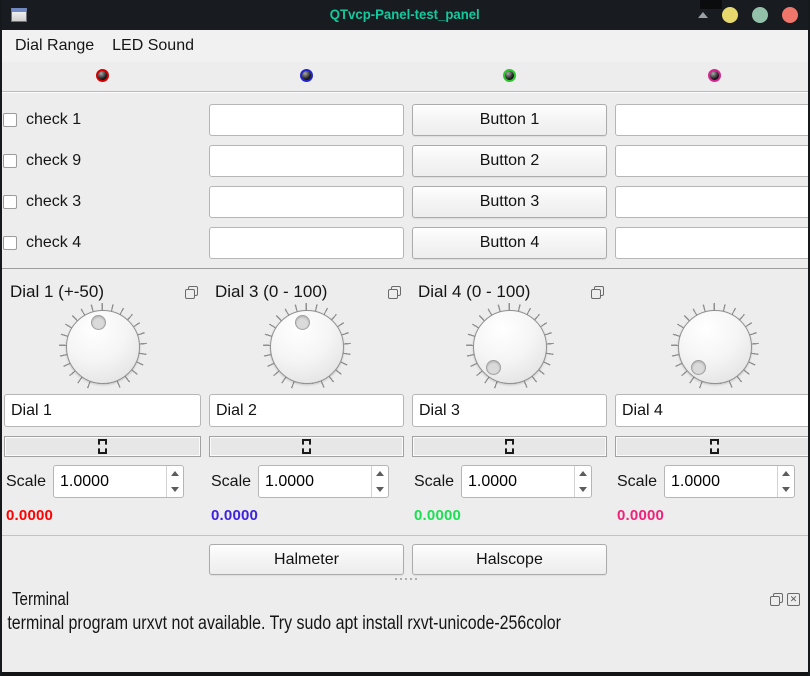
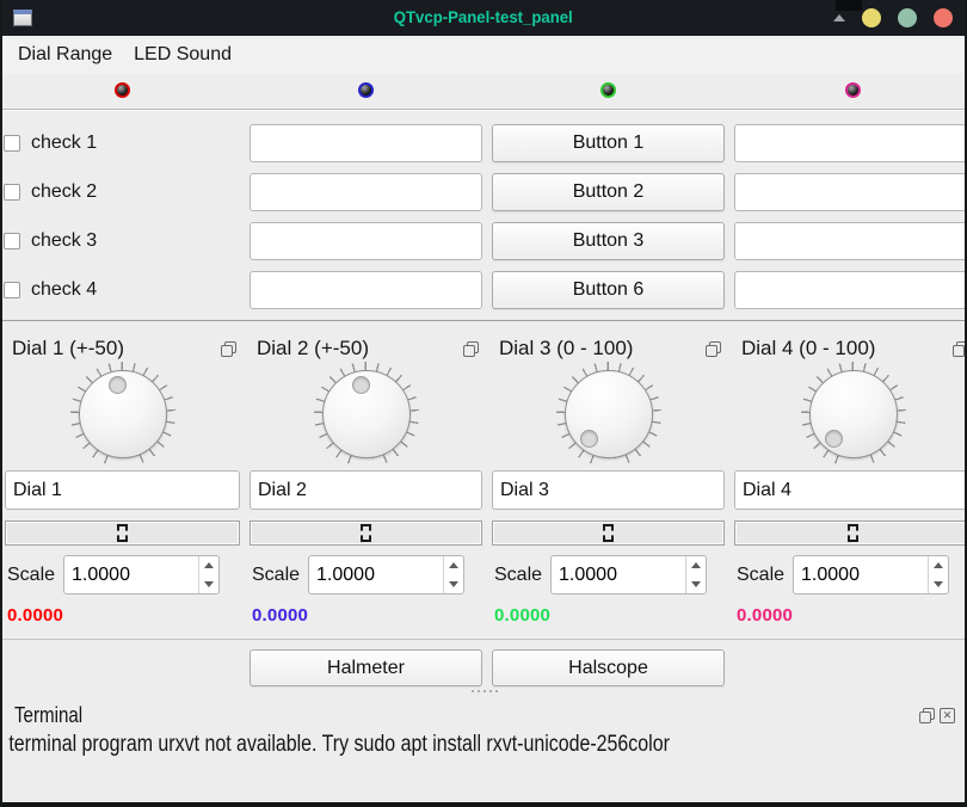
  QTvcp-Panel-test_panel
  Dial Range
  LED Sound
  check 1
  Button 1
- check 9
+ check 2
  Button 2
  check 3
  Button 3
  check 4
- Button 4
+ Button 6
  Dial 1 (+-50)
+ Dial 2 (+-50)
  Dial 3 (0 - 100)
  Dial 4 (0 - 100)
  Dial 1
  Dial 2
  Dial 3
  Dial 4
  Scale
  1.0000
  Scale
  1.0000
  Scale
  1.0000
  Scale
  1.0000
  0.0000
  0.0000
  0.0000
  0.0000
  Halmeter
  Halscope
  Terminal
  terminal program urxvt not available. Try sudo apt install rxvt-unicode-256color
